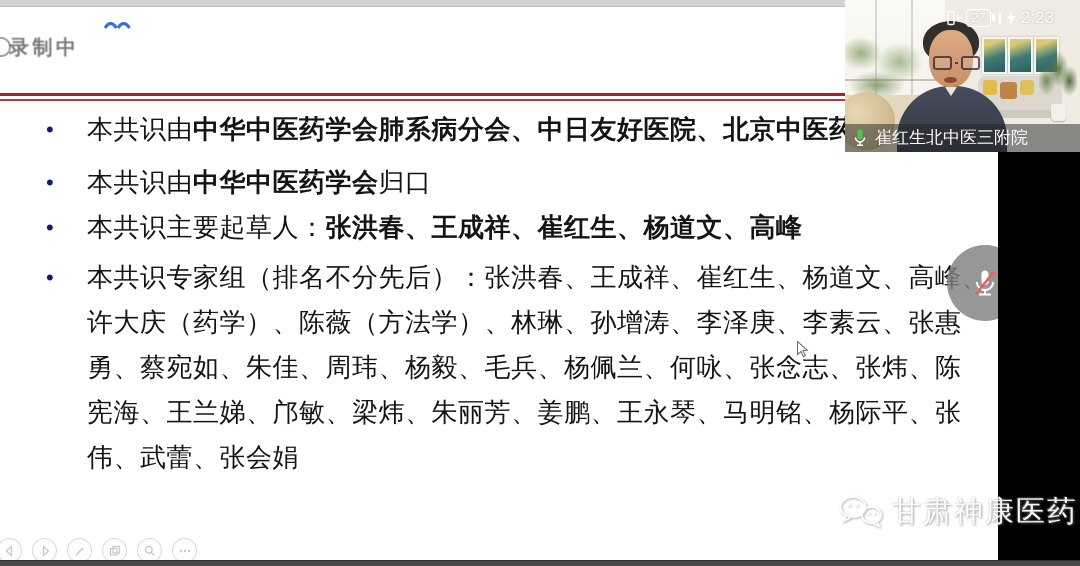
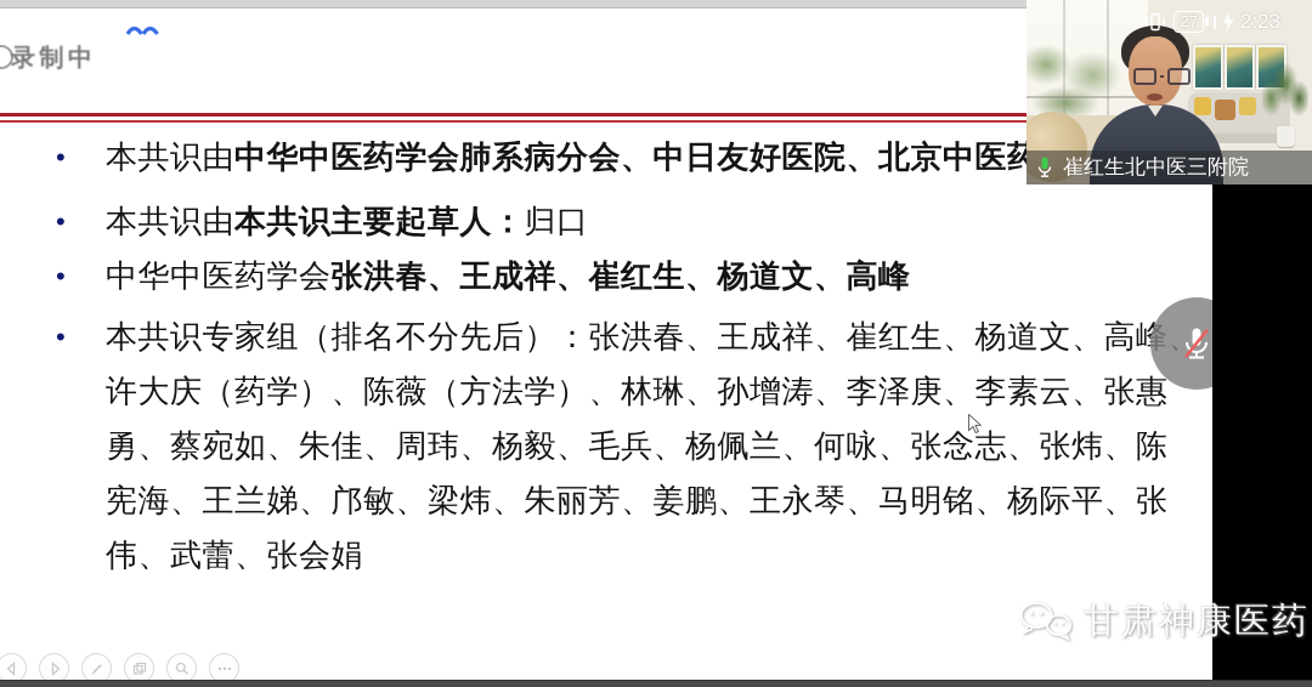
  录制中
  •
  本共识由中华中医药学会肺系病分会、中日友好医院、北京中医药
  •
- 本共识由中华中医药学会归口
+ 本共识由本共识主要起草人：归口
  •
- 本共识主要起草人：张洪春、王成祥、崔红生、杨道文、高峰
+ 中华中医药学会张洪春、王成祥、崔红生、杨道文、高峰
  •
  本共识专家组（排名不分先后）：张洪春、王成祥、崔红生、杨道文、高峰、
  许大庆（药学）、陈薇（方法学）、林琳、孙增涛、李泽庚、李素云、张惠
  勇、蔡宛如、朱佳、周玮、杨毅、毛兵、杨佩兰、何咏、张念志、张炜、陈
  宪海、王兰娣、邝敏、梁炜、朱丽芳、姜鹏、王永琴、马明铭、杨际平、张
  伟、武蕾、张会娟
  27
  2:23
  崔红生北中医三附院
  甘肃神康医药
